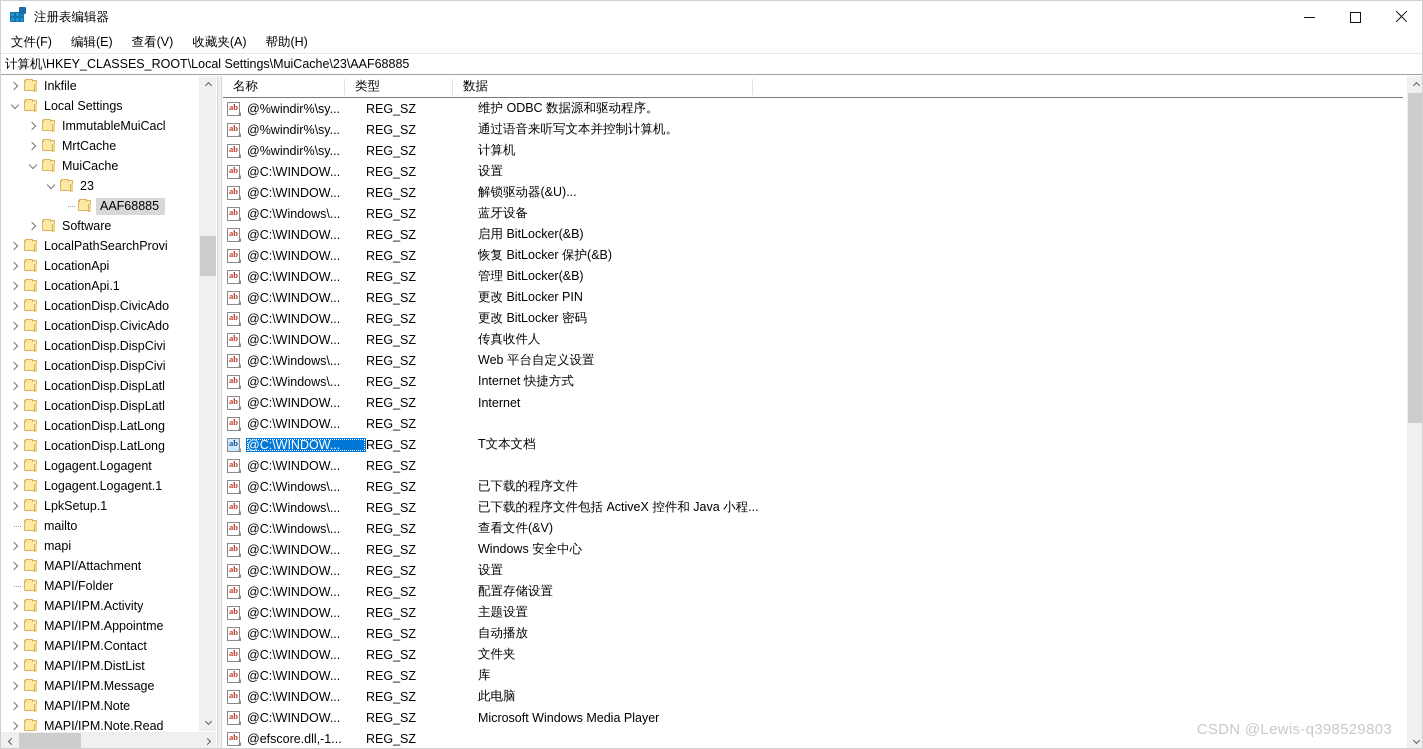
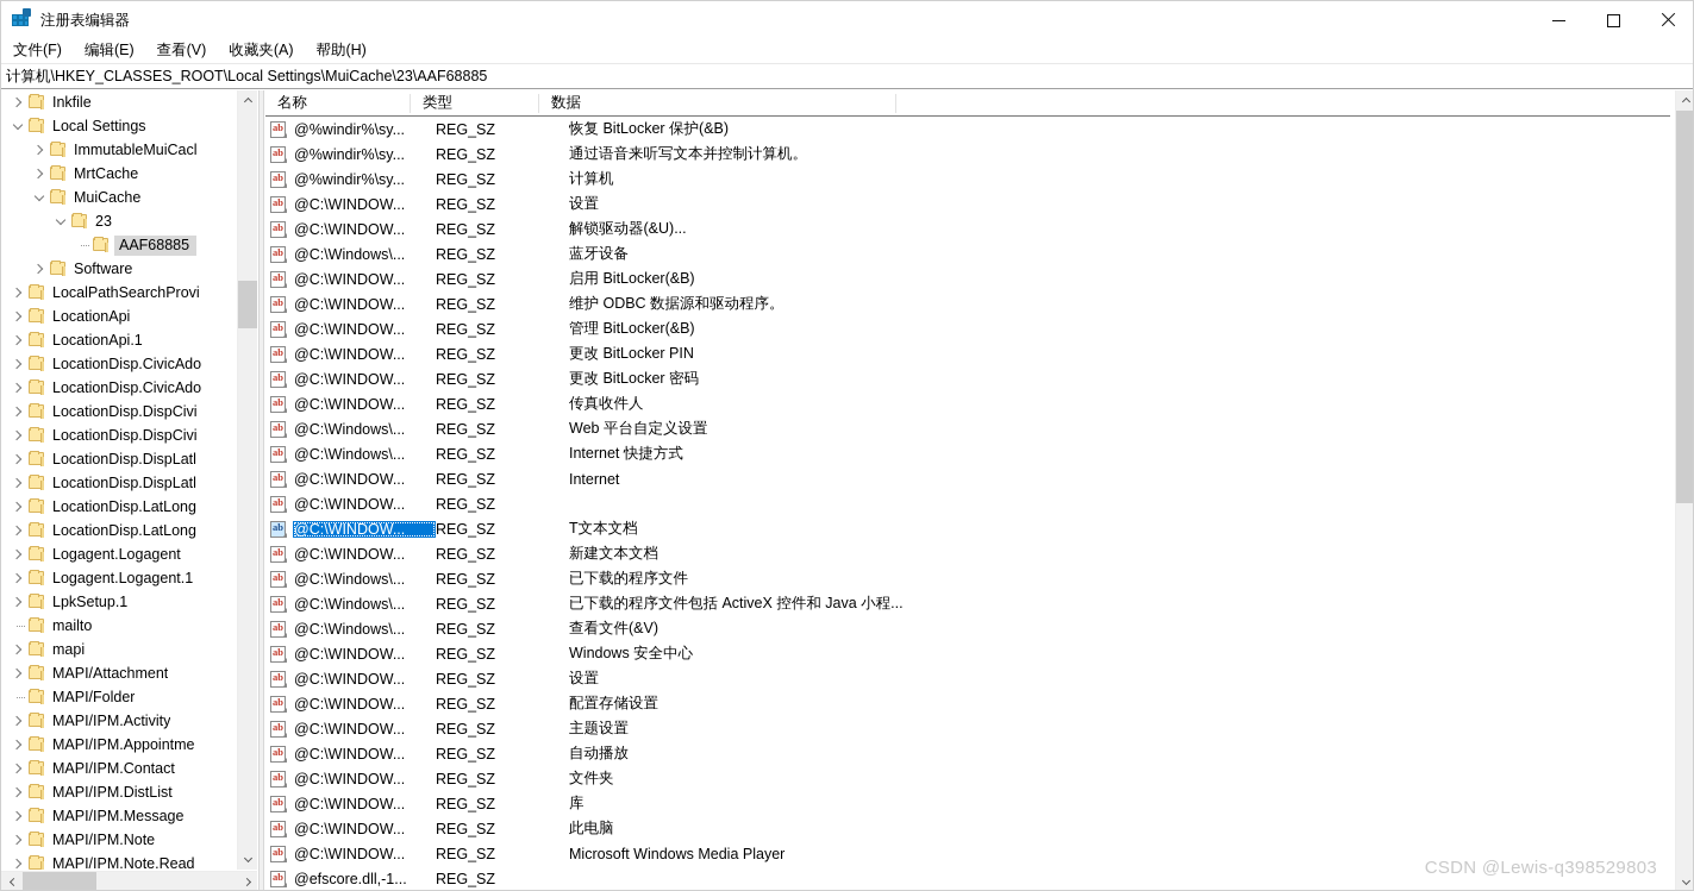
  注册表编辑器
  文件(F)
  编辑(E)
  查看(V)
  收藏夹(A)
  帮助(H)
  计算机\HKEY_CLASSES_ROOT\Local Settings\MuiCache\23\AAF68885
  Inkfile
  Local Settings
  ImmutableMuiCacl
  MrtCache
  MuiCache
  23
  AAF68885
  Software
  LocalPathSearchProvi
  LocationApi
  LocationApi.1
  LocationDisp.CivicAdo
  LocationDisp.CivicAdo
  LocationDisp.DispCivi
  LocationDisp.DispCivi
  LocationDisp.DispLatl
  LocationDisp.DispLatl
  LocationDisp.LatLong
  LocationDisp.LatLong
  Logagent.Logagent
  Logagent.Logagent.1
  LpkSetup.1
  mailto
  mapi
  MAPI/Attachment
  MAPI/Folder
  MAPI/IPM.Activity
  MAPI/IPM.Appointme
  MAPI/IPM.Contact
  MAPI/IPM.DistList
  MAPI/IPM.Message
  MAPI/IPM.Note
  MAPI/IPM.Note.Read
  名称
  类型
  数据
  ab
  @%windir%\sy...
  REG_SZ
- 维护 ODBC 数据源和驱动程序。
+ 恢复 BitLocker 保护(&B)
  ab
  @%windir%\sy...
  REG_SZ
  通过语音来听写文本并控制计算机。
  ab
  @%windir%\sy...
  REG_SZ
  计算机
  ab
  @C:\WINDOW...
  REG_SZ
  设置
  ab
  @C:\WINDOW...
  REG_SZ
  解锁驱动器(&U)...
  ab
  @C:\Windows\...
  REG_SZ
  蓝牙设备
  ab
  @C:\WINDOW...
  REG_SZ
  启用 BitLocker(&B)
  ab
  @C:\WINDOW...
  REG_SZ
- 恢复 BitLocker 保护(&B)
+ 维护 ODBC 数据源和驱动程序。
  ab
  @C:\WINDOW...
  REG_SZ
  管理 BitLocker(&B)
  ab
  @C:\WINDOW...
  REG_SZ
  更改 BitLocker PIN
  ab
  @C:\WINDOW...
  REG_SZ
  更改 BitLocker 密码
  ab
  @C:\WINDOW...
  REG_SZ
  传真收件人
  ab
  @C:\Windows\...
  REG_SZ
  Web 平台自定义设置
  ab
  @C:\Windows\...
  REG_SZ
  Internet 快捷方式
  ab
  @C:\WINDOW...
  REG_SZ
  Internet
  ab
  @C:\WINDOW...
  REG_SZ
  ab
  @C:\WINDOW...
  REG_SZ
  T文本文档
  ab
  @C:\WINDOW...
  REG_SZ
+ 新建文本文档
  ab
  @C:\Windows\...
  REG_SZ
  已下载的程序文件
  ab
  @C:\Windows\...
  REG_SZ
  已下载的程序文件包括 ActiveX 控件和 Java 小程...
  ab
  @C:\Windows\...
  REG_SZ
  查看文件(&V)
  ab
  @C:\WINDOW...
  REG_SZ
  Windows 安全中心
  ab
  @C:\WINDOW...
  REG_SZ
  设置
  ab
  @C:\WINDOW...
  REG_SZ
  配置存储设置
  ab
  @C:\WINDOW...
  REG_SZ
  主题设置
  ab
  @C:\WINDOW...
  REG_SZ
  自动播放
  ab
  @C:\WINDOW...
  REG_SZ
  文件夹
  ab
  @C:\WINDOW...
  REG_SZ
  库
  ab
  @C:\WINDOW...
  REG_SZ
  此电脑
  ab
  @C:\WINDOW...
  REG_SZ
  Microsoft Windows Media Player
  ab
  @efscore.dll,-1...
  REG_SZ
  CSDN @Lewis-q398529803
